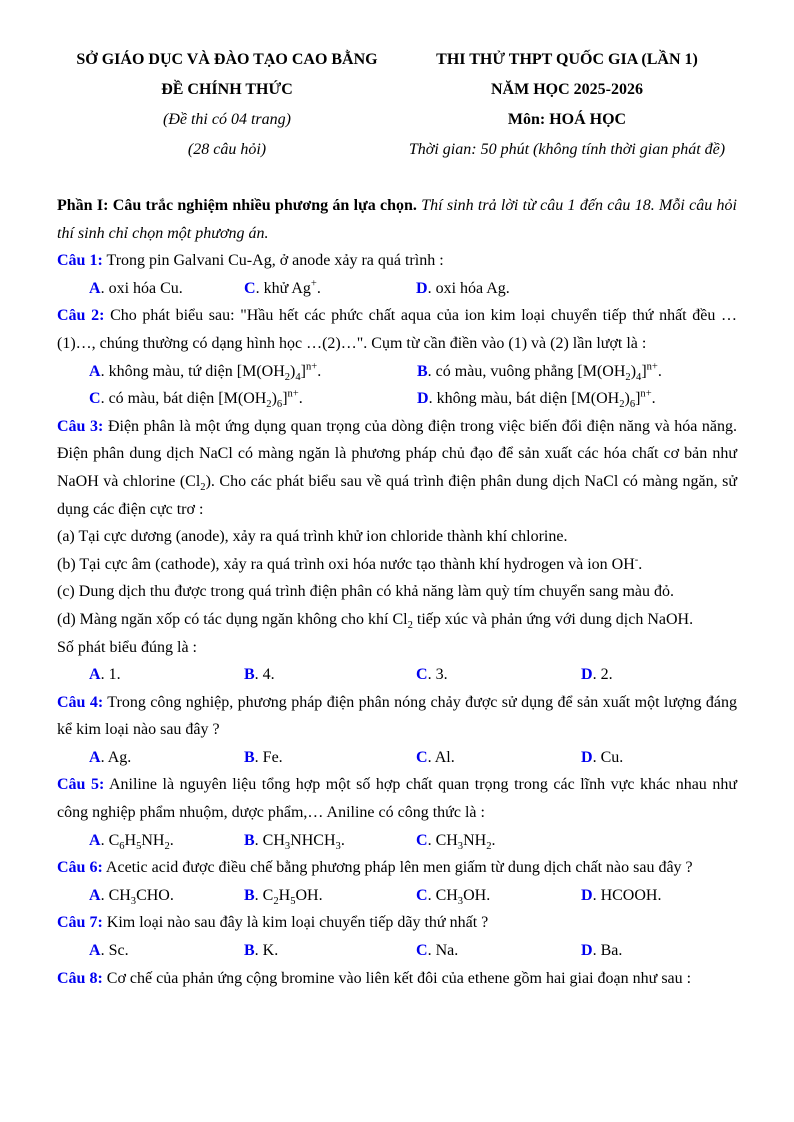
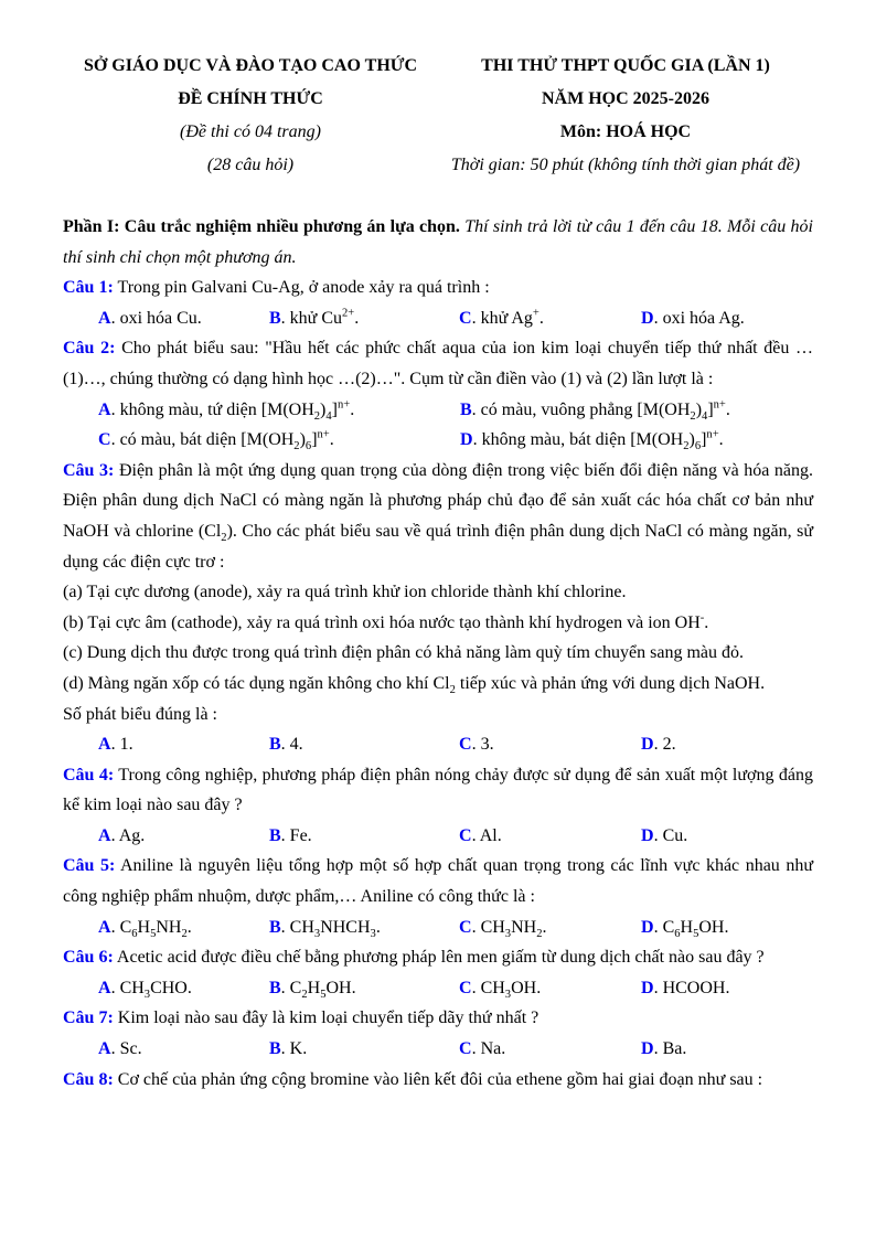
- SỞ GIÁO DỤC VÀ ĐÀO TẠO CAO BẰNG
+ SỞ GIÁO DỤC VÀ ĐÀO TẠO CAO THỨC
  ĐỀ CHÍNH THỨC
  (Đề thi có 04 trang)
  (28 câu hỏi)
  THI THỬ THPT QUỐC GIA (LẦN 1)
  NĂM HỌC 2025-2026
  Môn: HOÁ HỌC
  Thời gian: 50 phút (không tính thời gian phát đề)
  Phần I: Câu trắc nghiệm nhiều phương án lựa chọn. Thí sinh trả lời từ câu 1 đến câu 18. Mỗi câu hỏi thí sinh chỉ chọn một phương án.
  Câu 1: Trong pin Galvani Cu-Ag, ở anode xảy ra quá trình :
  A. oxi hóa Cu.
+ B. khử Cu2+.
  C. khử Ag+.
  D. oxi hóa Ag.
  Câu 2: Cho phát biểu sau: "Hầu hết các phức chất aqua của ion kim loại chuyển tiếp thứ nhất đều …(1)…, chúng thường có dạng hình học …(2)…". Cụm từ cần điền vào (1) và (2) lần lượt là :
  A. không màu, tứ diện [M(OH2)4]n+.
  B. có màu, vuông phẳng [M(OH2)4]n+.
  C. có màu, bát diện [M(OH2)6]n+.
  D. không màu, bát diện [M(OH2)6]n+.
  Câu 3: Điện phân là một ứng dụng quan trọng của dòng điện trong việc biến đổi điện năng và hóa năng. Điện phân dung dịch NaCl có màng ngăn là phương pháp chủ đạo để sản xuất các hóa chất cơ bản như NaOH và chlorine (Cl2). Cho các phát biểu sau về quá trình điện phân dung dịch NaCl có màng ngăn, sử dụng các điện cực trơ :
  (a) Tại cực dương (anode), xảy ra quá trình khử ion chloride thành khí chlorine.
  (b) Tại cực âm (cathode), xảy ra quá trình oxi hóa nước tạo thành khí hydrogen và ion OH-.
  (c) Dung dịch thu được trong quá trình điện phân có khả năng làm quỳ tím chuyển sang màu đỏ.
  (d) Màng ngăn xốp có tác dụng ngăn không cho khí Cl2 tiếp xúc và phản ứng với dung dịch NaOH.
  Số phát biểu đúng là :
  A. 1.
  B. 4.
  C. 3.
  D. 2.
  Câu 4: Trong công nghiệp, phương pháp điện phân nóng chảy được sử dụng để sản xuất một lượng đáng kể kim loại nào sau đây ?
  A. Ag.
  B. Fe.
  C. Al.
  D. Cu.
  Câu 5: Aniline là nguyên liệu tổng hợp một số hợp chất quan trọng trong các lĩnh vực khác nhau như công nghiệp phẩm nhuộm, dược phẩm,… Aniline có công thức là :
  A. C6H5NH2.
  B. CH3NHCH3.
  C. CH3NH2.
+ D. C6H5OH.
  Câu 6: Acetic acid được điều chế bằng phương pháp lên men giấm từ dung dịch chất nào sau đây ?
  A. CH3CHO.
  B. C2H5OH.
  C. CH3OH.
  D. HCOOH.
  Câu 7: Kim loại nào sau đây là kim loại chuyển tiếp dãy thứ nhất ?
  A. Sc.
  B. K.
  C. Na.
  D. Ba.
  Câu 8: Cơ chế của phản ứng cộng bromine vào liên kết đôi của ethene gồm hai giai đoạn như sau :
